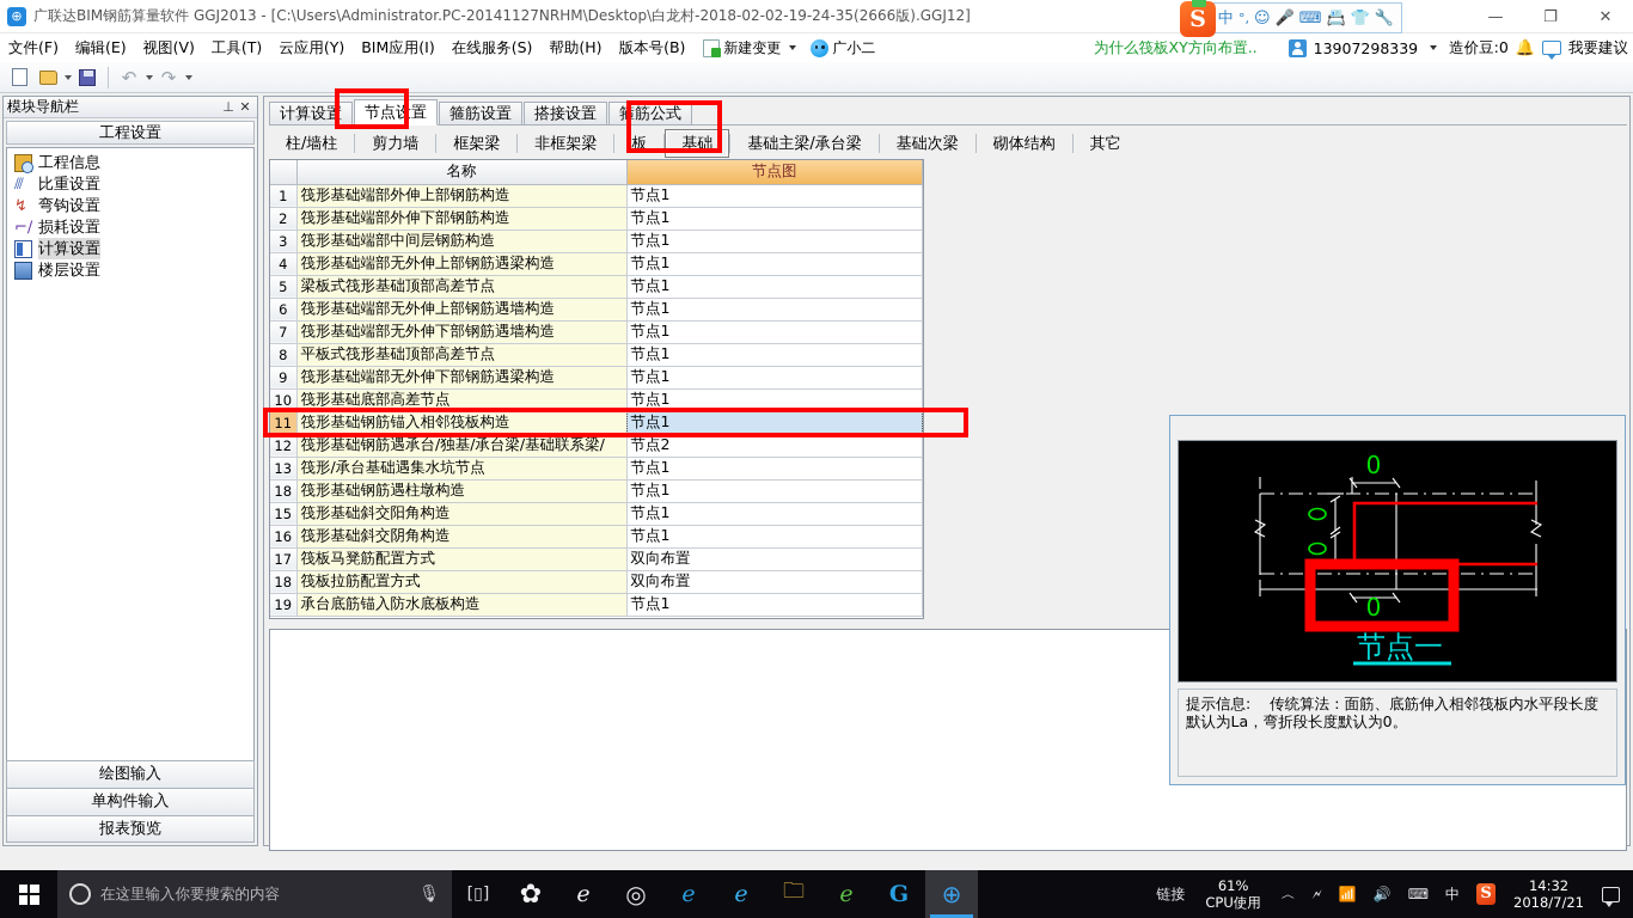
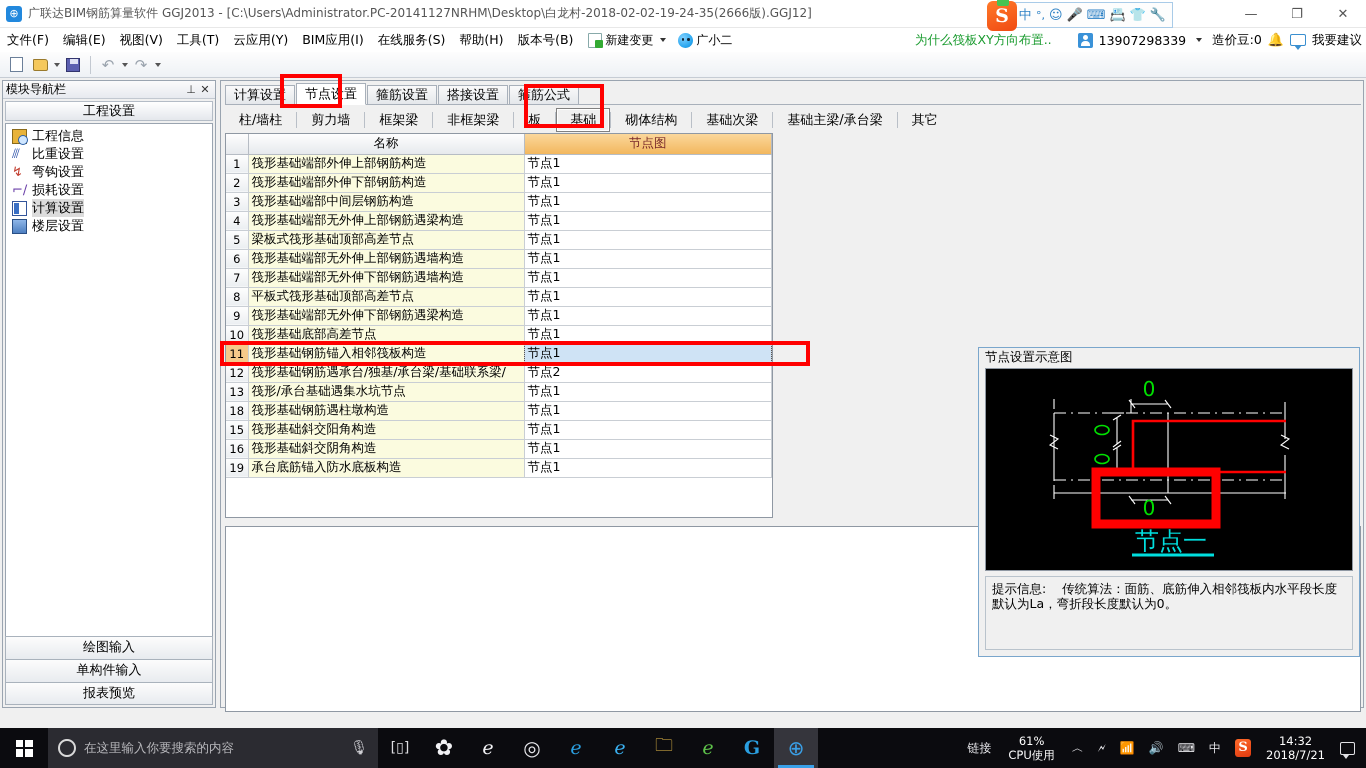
  ⊕
  广联达BIM钢筋算量软件 GGJ2013 - [C:\Users\Administrator.PC-20141127NRHM\Desktop\白龙村-2018-02-02-19-24-35(2666版).GGJ12]
  —
  ❐
  ✕
  文件(F)
  编辑(E)
  视图(V)
  工具(T)
  云应用(Y)
  BIM应用(I)
  在线服务(S)
  帮助(H)
  版本号(B)
  新建变更
  广小二
  为什么筏板XY方向布置..
  13907298339
  造价豆:0
  🔔
  我要建议
  S
  中
  °,
  ☺
  🎤
  ⌨
  📇
  👕
  🔧
  ↶
  ↷
  模块导航栏
  ⊥
  ✕
  工程设置
  工程信息
  ⫻
  比重设置
  ↯
  弯钩设置
  ⌐∕
  损耗设置
  计算设置
  楼层设置
  绘图输入
  单构件输入
  报表预览
  计算设置
  节点设置
  箍筋设置
  搭接设置
  箍筋公式
  柱/墙柱
  剪力墙
  框架梁
  非框架梁
  板
  基础
- 基础主梁/承台梁
+ 砌体结构
  基础次梁
- 砌体结构
+ 基础主梁/承台梁
  其它
  	名称	节点图
  1	筏形基础端部外伸上部钢筋构造	节点1
  2	筏形基础端部外伸下部钢筋构造	节点1
  3	筏形基础端部中间层钢筋构造	节点1
  4	筏形基础端部无外伸上部钢筋遇梁构造	节点1
  5	梁板式筏形基础顶部高差节点	节点1
  6	筏形基础端部无外伸上部钢筋遇墙构造	节点1
  7	筏形基础端部无外伸下部钢筋遇墙构造	节点1
  8	平板式筏形基础顶部高差节点	节点1
  9	筏形基础端部无外伸下部钢筋遇梁构造	节点1
  10	筏形基础底部高差节点	节点1
  11	筏形基础钢筋锚入相邻筏板构造	节点1
  12	筏形基础钢筋遇承台/独基/承台梁/基础联系梁/	节点2
  13	筏形/承台基础遇集水坑节点	节点1
  18	筏形基础钢筋遇柱墩构造	节点1
  15	筏形基础斜交阳角构造	节点1
  16	筏形基础斜交阴角构造	节点1
- 17	筏板马凳筋配置方式	双向布置
- 18	筏板拉筋配置方式	双向布置
  19	承台底筋锚入防水底板构造	节点1
+ 节点设置示意图
  0
  0
  节点一
  提示信息: 传统算法：面筋、底筋伸入相邻筏板内水平段长度默认为La，弯折段长度默认为0。
  在这里输入你要搜索的内容
  🎙
  [▯]
  ✿
  e
  ◎
  e
  e
  🗀
  e
  G
  ⊕
  链接
  61%
  CPU使用
  ︿
  🗲
  📶
  🔊
  ⌨
  中
  S
  14:32
  2018/7/21
